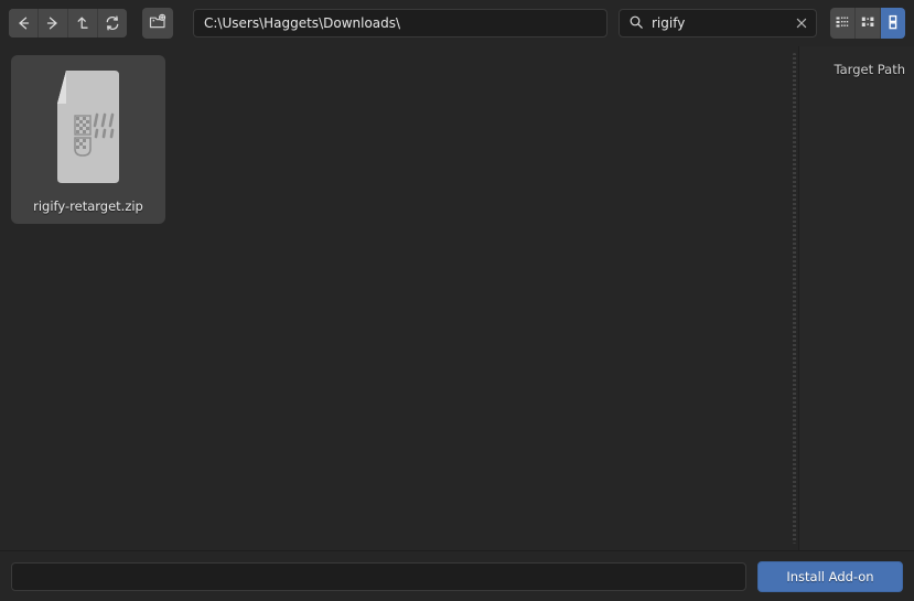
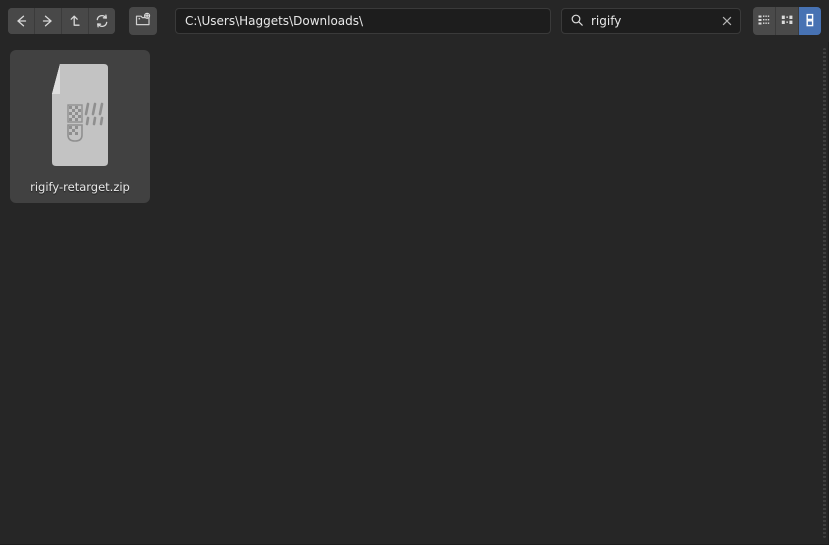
  C:\Users\Haggets\Downloads\
  rigify
  rigify-retarget.zip
- Target Path
- Install Add-on
